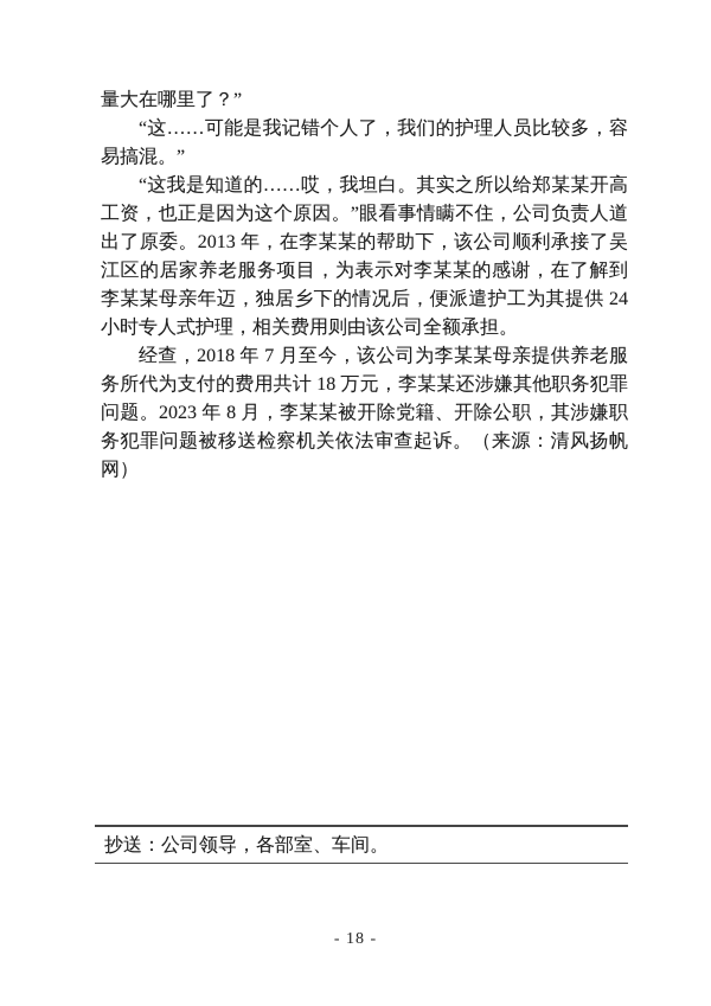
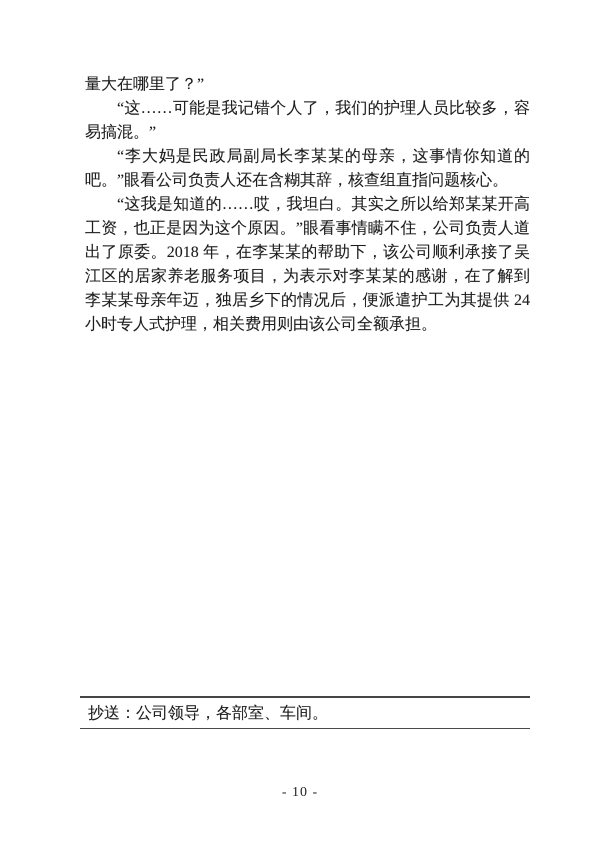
  量大在哪里了？”
  “这……可能是我记错个人了，我们的护理人员比较多，容易搞混。”
+ “李大妈是民政局副局长李某某的母亲，这事情你知道的吧。”眼看公司负责人还在含糊其辞，核查组直指问题核心。
- “这我是知道的……哎，我坦白。其实之所以给郑某某开高工资，也正是因为这个原因。”眼看事情瞒不住，公司负责人道出了原委。2013 年，在李某某的帮助下，该公司顺利承接了吴江区的居家养老服务项目，为表示对李某某的感谢，在了解到李某某母亲年迈，独居乡下的情况后，便派遣护工为其提供 24 小时专人式护理，相关费用则由该公司全额承担。
+ “这我是知道的……哎，我坦白。其实之所以给郑某某开高工资，也正是因为这个原因。”眼看事情瞒不住，公司负责人道出了原委。2018 年，在李某某的帮助下，该公司顺利承接了吴江区的居家养老服务项目，为表示对李某某的感谢，在了解到李某某母亲年迈，独居乡下的情况后，便派遣护工为其提供 24 小时专人式护理，相关费用则由该公司全额承担。
- 经查，2018 年 7 月至今，该公司为李某某母亲提供养老服务所代为支付的费用共计 18 万元，李某某还涉嫌其他职务犯罪问题。2023 年 8 月，李某某被开除党籍、开除公职，其涉嫌职务犯罪问题被移送检察机关依法审查起诉。（来源：清风扬帆网）
  抄送：公司领导，各部室、车间。
- - 18 -
+ - 10 -
